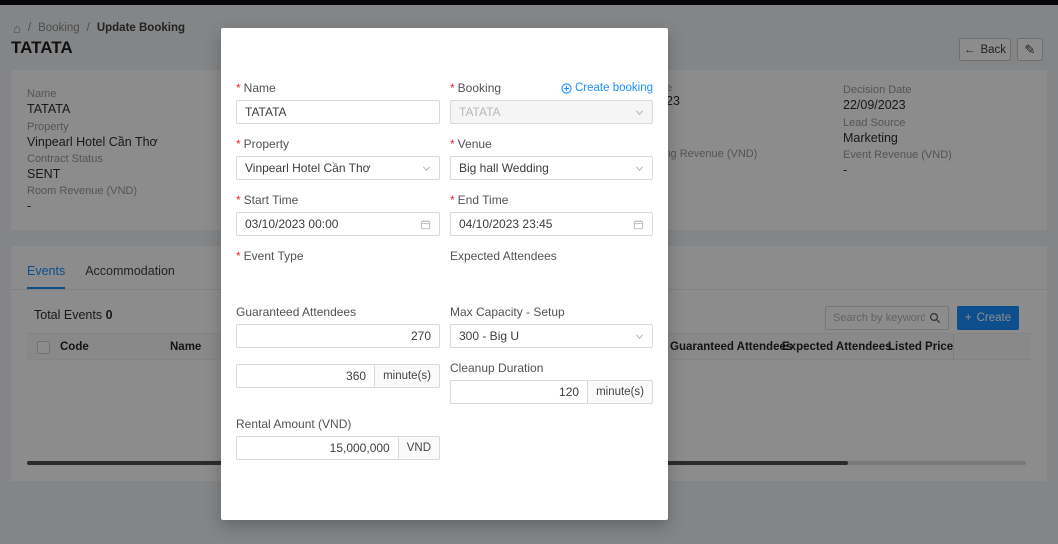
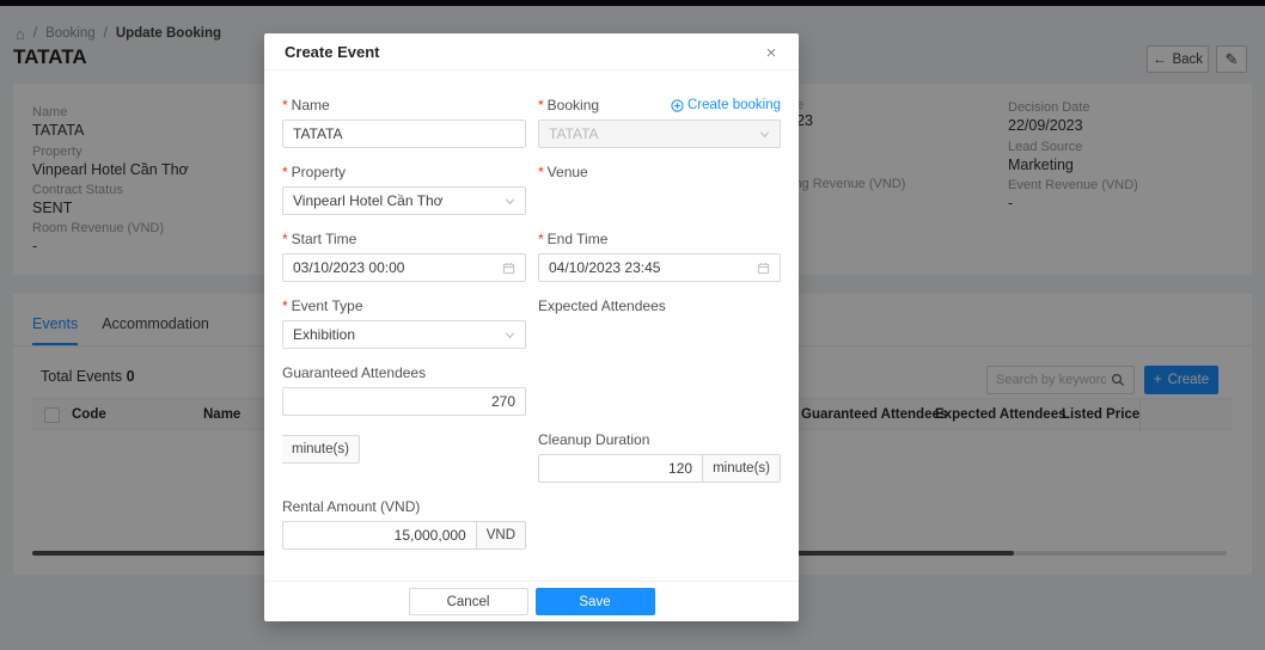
  ⌂
  /
  Booking
  /
  Update Booking
  TATATA
  ←
  Back
  ✎
  Name
  TATATA
  Property
  Vinpearl Hotel Cần Thơ
  Contract Status
  SENT
  Room Revenue (VND)
  -
  e
  23
  g Revenue (VND)
  Decision Date
  22/09/2023
  Lead Source
  Marketing
  Event Revenue (VND)
  -
  Events
  Accommodation
  Total Events 0
  Search by keyword
  +
  Create
  Code
  Name
  Guaranteed Attendees
  Expected Attendees
  Listed Price
+ Create Event
+ ×
  *
  Name
  TATATA
  *
  Booking
  Create booking
  TATATA
  *
  Property
  Vinpearl Hotel Cần Thơ
  *
  Venue
- Big hall Wedding
  *
  Start Time
  03/10/2023 00:00
  *
  End Time
  04/10/2023 23:45
  *
  Event Type
+ Exhibition
  Expected Attendees
  Guaranteed Attendees
  270
- Max Capacity - Setup
- 300 - Big U
- 360
  minute(s)
  Cleanup Duration
  120
  minute(s)
  Rental Amount (VND)
  15,000,000
  VND
+ Cancel
+ Save
